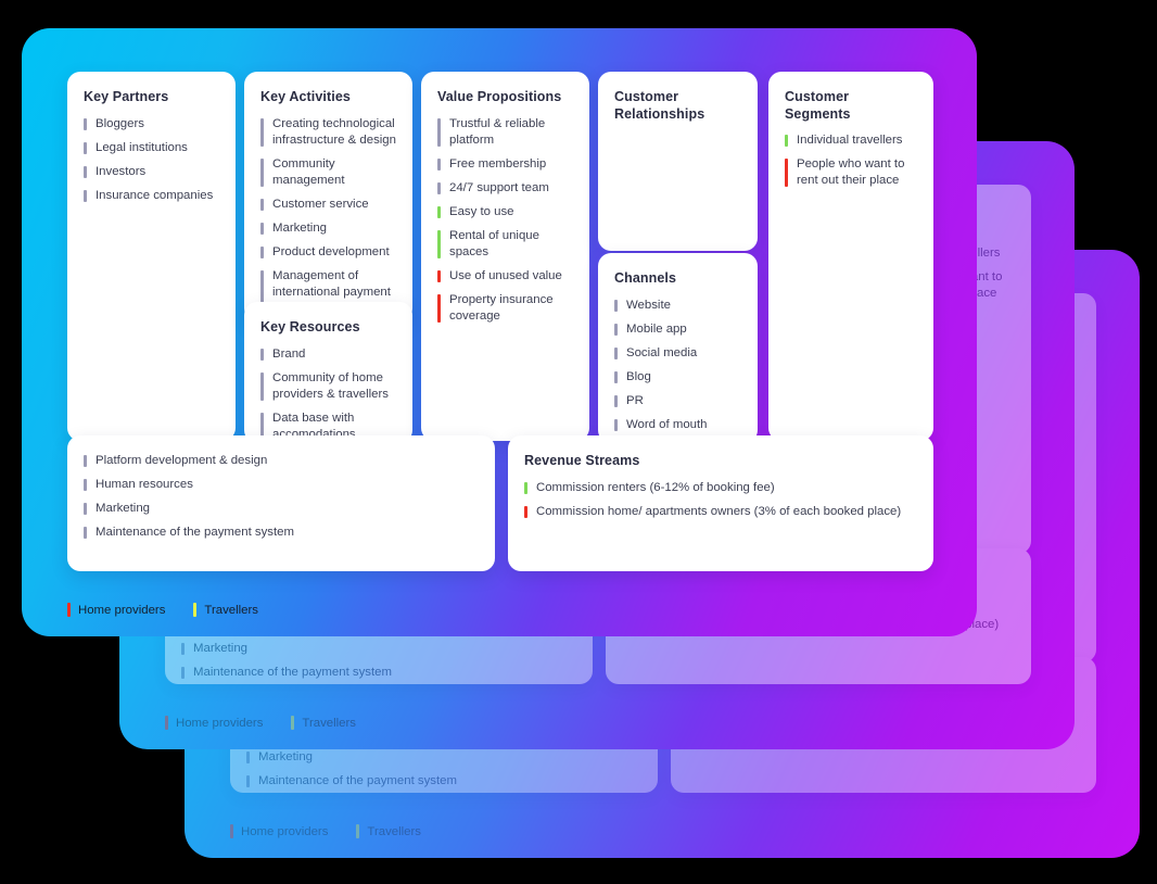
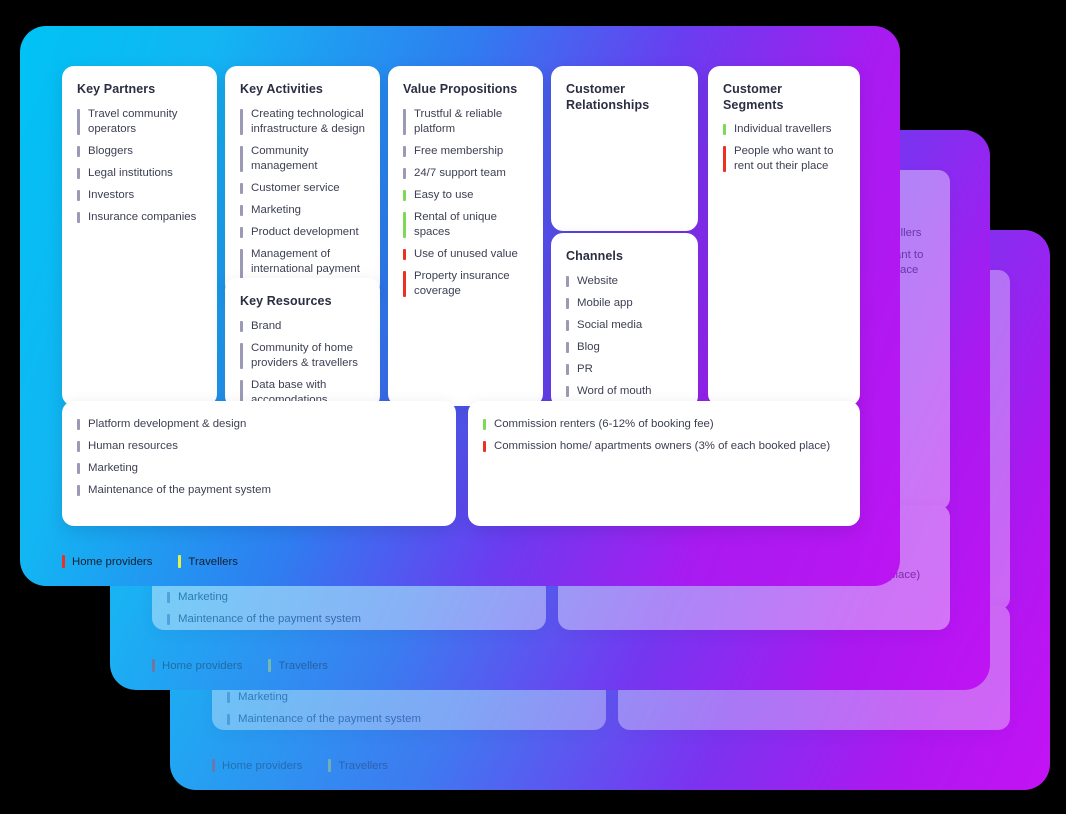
  Marketing
  Maintenance of the payment system
  Home providers
  Travellers
  Marketing
  Maintenance of the payment system
  Home providers
  Travellers
  Key Partners
+ Travel community operators
  Bloggers
  Legal institutions
  Investors
  Insurance companies
  Key Activities
  Creating technological infrastructure & design
  Community management
  Customer service
  Marketing
  Product development
  Management of international payment
  Key Resources
  Brand
  Community of home providers & travellers
  Data base with accomodations
  Value Propositions
  Trustful & reliable platform
  Free membership
  24/7 support team
  Easy to use
  Rental of unique spaces
  Use of unused value
  Property insurance coverage
  Customer Relationships
  Channels
  Website
  Mobile app
  Social media
  Blog
  PR
  Word of mouth
  Customer Segments
  Individual travellers
  People who want to rent out their place
  Platform development & design
  Human resources
  Marketing
  Maintenance of the payment system
- Revenue Streams
  Commission renters (6-12% of booking fee)
  Commission home/ apartments owners (3% of each booked place)
  Home providers
  Travellers
